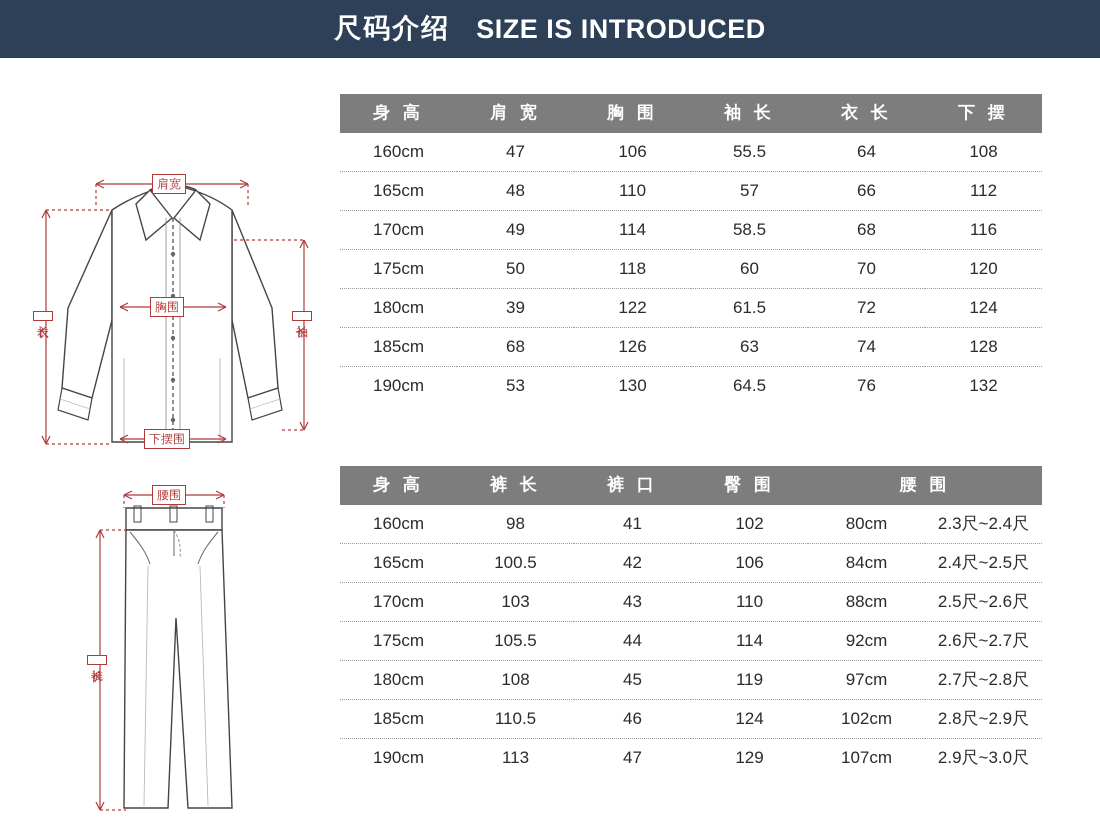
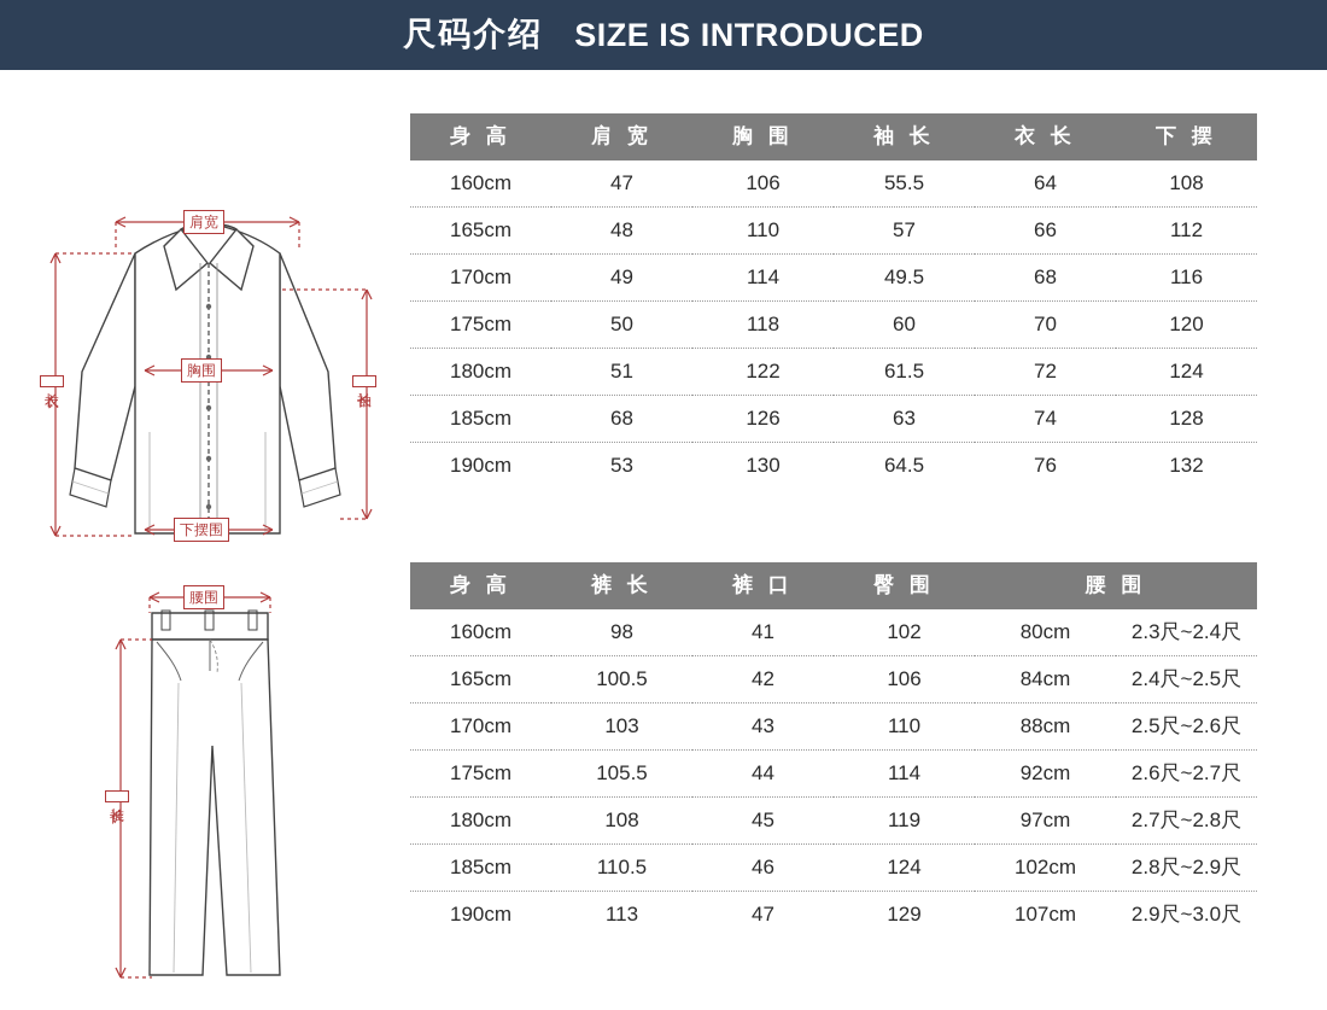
  尺码介绍
  SIZE IS INTRODUCED
  肩宽
  胸围
  下摆围
  身 高	肩 宽	胸 围	袖 长	衣 长	下 摆
  160cm	47	106	55.5	64	108
  165cm	48	110	57	66	112
- 170cm	49	114	58.5	68	116
+ 170cm	49	114	49.5	68	116
  175cm	50	118	60	70	120
- 180cm	39	122	61.5	72	124
+ 180cm	51	122	61.5	72	124
  185cm	68	126	63	74	128
  190cm	53	130	64.5	76	132
  腰围
  身 高	裤 长	裤 口	臀 围	腰 围
  160cm	98	41	102	80cm	2.3尺~2.4尺
  165cm	100.5	42	106	84cm	2.4尺~2.5尺
  170cm	103	43	110	88cm	2.5尺~2.6尺
  175cm	105.5	44	114	92cm	2.6尺~2.7尺
  180cm	108	45	119	97cm	2.7尺~2.8尺
  185cm	110.5	46	124	102cm	2.8尺~2.9尺
  190cm	113	47	129	107cm	2.9尺~3.0尺
